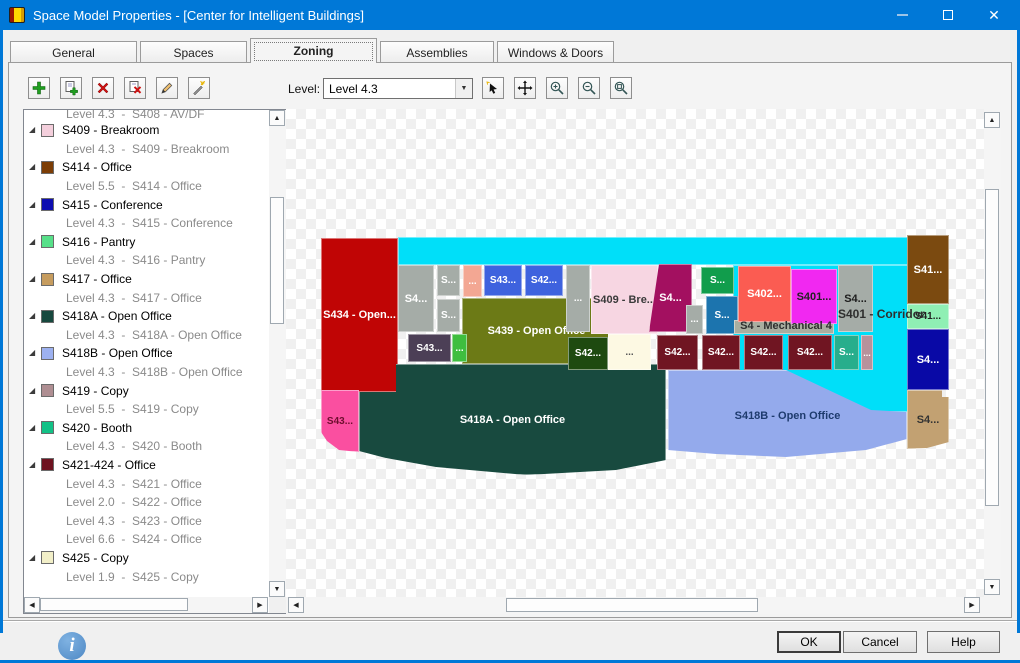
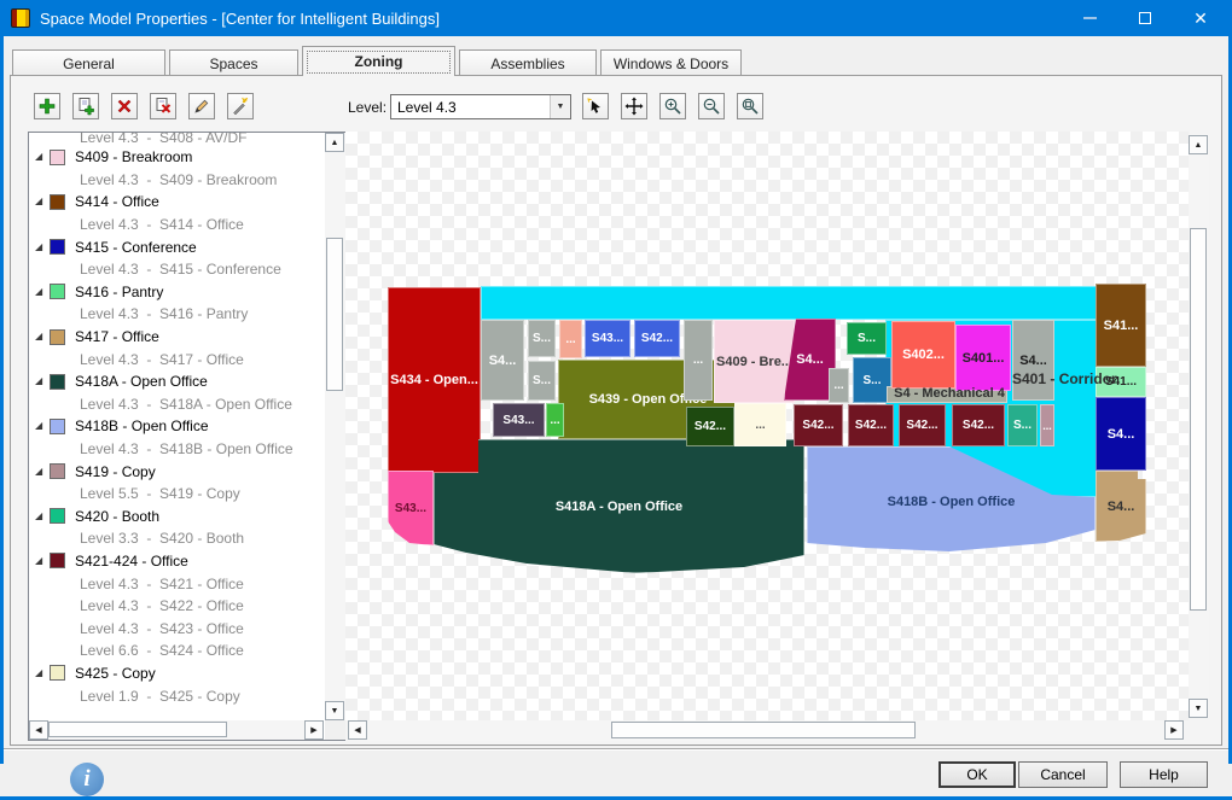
  Space Model Properties - [Center for Intelligent Buildings]
  ✕
  General
  Spaces
  Zoning
  Assemblies
  Windows & Doors
  Level:
  Level 4.3
  Level 4.3 - S408 - AV/DF
  ◢
  S409 - Breakroom
  Level 4.3 - S409 - Breakroom
  ◢
  S414 - Office
- Level 5.5 - S414 - Office
+ Level 4.3 - S414 - Office
  ◢
  S415 - Conference
  Level 4.3 - S415 - Conference
  ◢
  S416 - Pantry
  Level 4.3 - S416 - Pantry
  ◢
  S417 - Office
  Level 4.3 - S417 - Office
  ◢
  S418A - Open Office
  Level 4.3 - S418A - Open Office
  ◢
  S418B - Open Office
  Level 4.3 - S418B - Open Office
  ◢
  S419 - Copy
  Level 5.5 - S419 - Copy
  ◢
  S420 - Booth
- Level 4.3 - S420 - Booth
+ Level 3.3 - S420 - Booth
  ◢
  S421-424 - Office
  Level 4.3 - S421 - Office
- Level 2.0 - S422 - Office
+ Level 4.3 - S422 - Office
  Level 4.3 - S423 - Office
  Level 6.6 - S424 - Office
  ◢
  S425 - Copy
  Level 1.9 - S425 - Copy
  S439 - Open Of
  S409 - Bre..
  S434 - Open...
  S418A - Open Office
  S418B - Open Office
  S4...
  S...
  S...
  ...
  S43...
  S42...
  ...
  S42...
  ...
  S4...
  ...
  S...
  S...
  S402...
  S401...
  S4...
  S42...
  S42...
  S42...
  S42...
  S...
  ...
  S43...
  ...
  S43...
  S41...
  S41...
  S4...
  S4...
  S4 - Mechanical 4
  S401 - Corridor
  i
  OK
  Cancel
  Help
